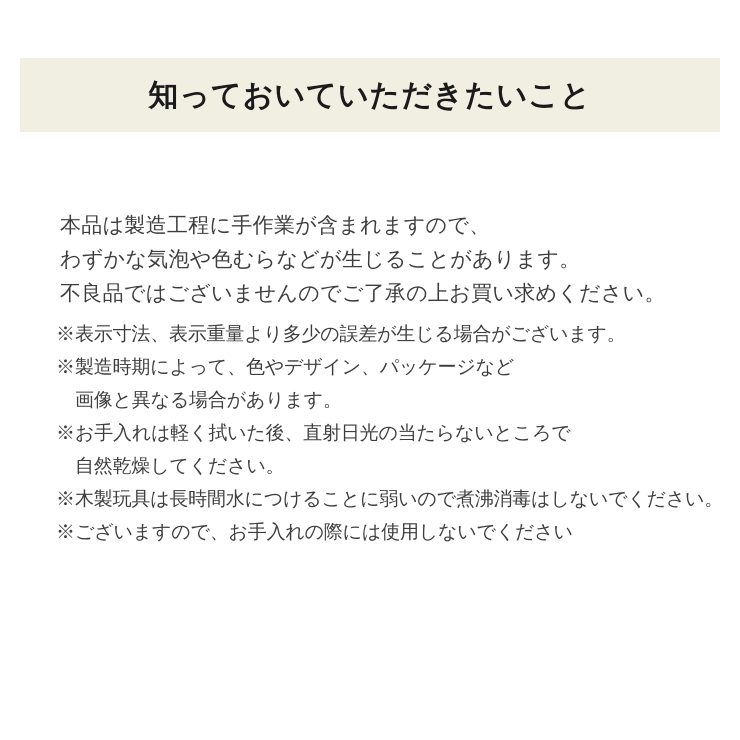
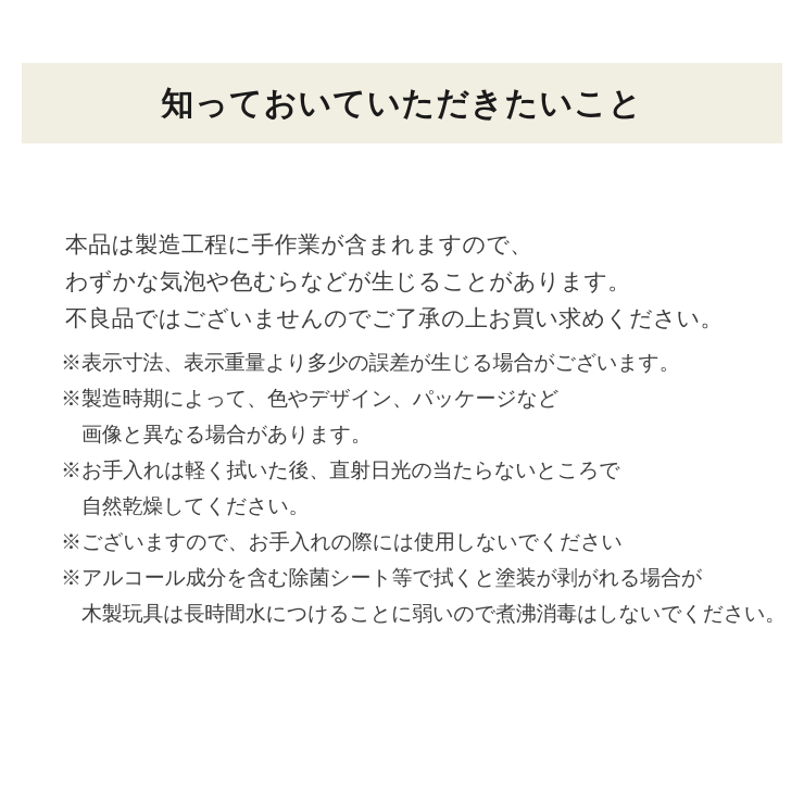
  知っておいていただきたいこと
  本品は製造工程に手作業が含まれますので、
  わずかな気泡や色むらなどが生じることがあります。
  不良品ではございませんのでご了承の上お買い求めください。
  ※
  表示寸法、表示重量より多少の誤差が生じる場合がございます。
  ※
  製造時期によって、色やデザイン、パッケージなど
  画像と異なる場合があります。
  ※
  お手入れは軽く拭いた後、直射日光の当たらないところで
  自然乾燥してください。
  ※
- 木製玩具は長時間水につけることに弱いので煮沸消毒はしないでください。
+ ございますので、お手入れの際には使用しないでください
  ※
+ アルコール成分を含む除菌シート等で拭くと塗装が剥がれる場合が
- ございますので、お手入れの際には使用しないでください
+ 木製玩具は長時間水につけることに弱いので煮沸消毒はしないでください。
